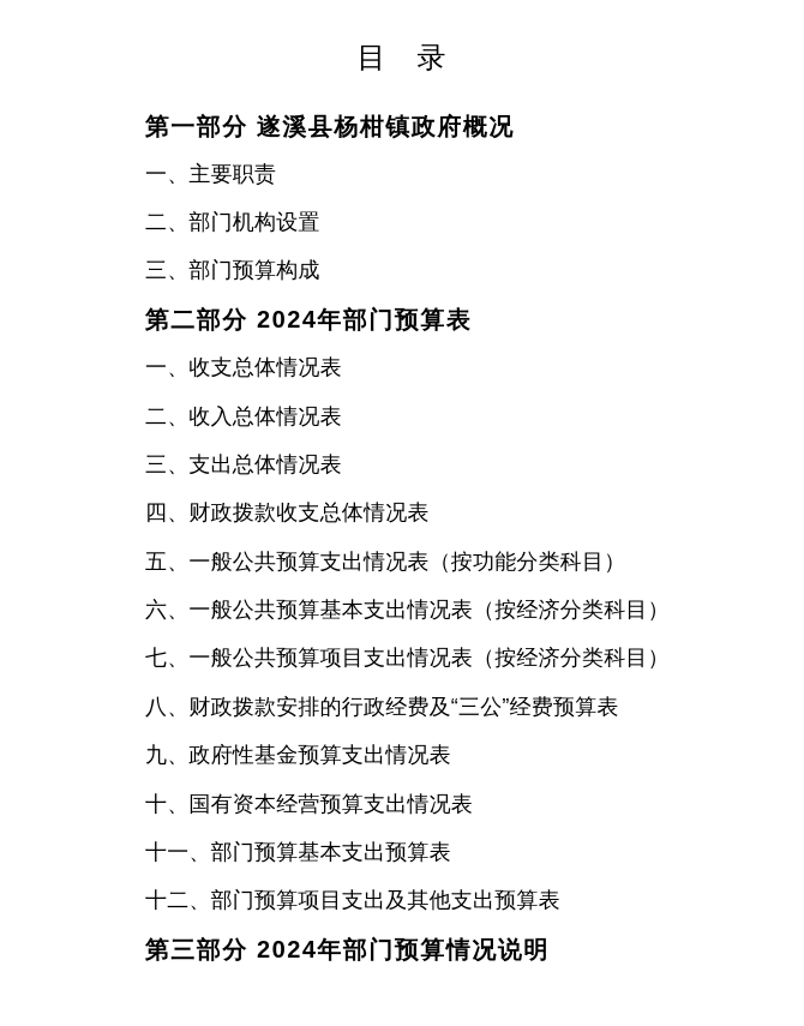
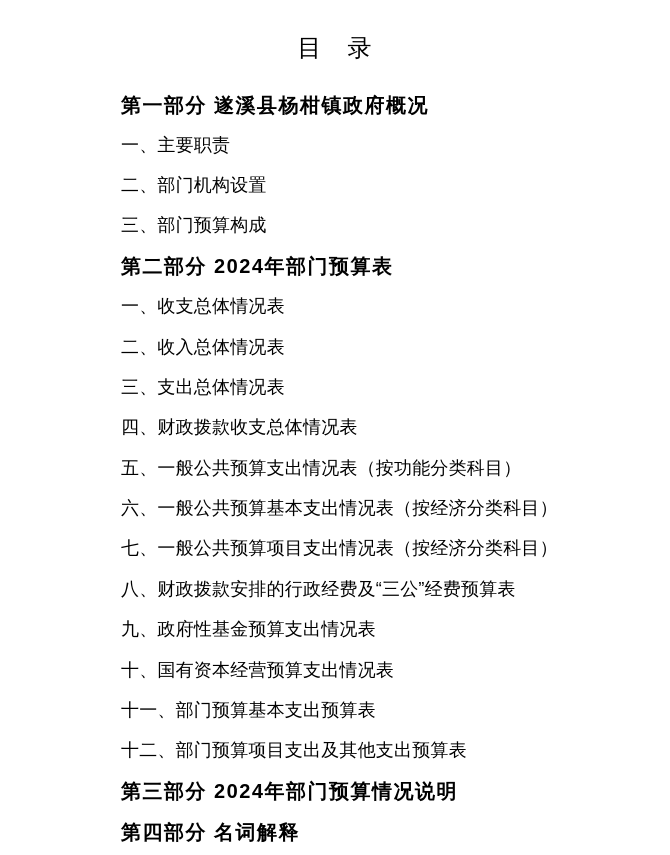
  目 录
  第一部分 遂溪县杨柑镇政府概况
  一、主要职责
  二、部门机构设置
  三、部门预算构成
  第二部分 2024年部门预算表
  一、收支总体情况表
  二、收入总体情况表
  三、支出总体情况表
  四、财政拨款收支总体情况表
  五、一般公共预算支出情况表（按功能分类科目）
  六、一般公共预算基本支出情况表（按经济分类科目）
  七、一般公共预算项目支出情况表（按经济分类科目）
  八、财政拨款安排的行政经费及“三公”经费预算表
  九、政府性基金预算支出情况表
  十、国有资本经营预算支出情况表
  十一、部门预算基本支出预算表
  十二、部门预算项目支出及其他支出预算表
  第三部分 2024年部门预算情况说明
+ 第四部分 名词解释
